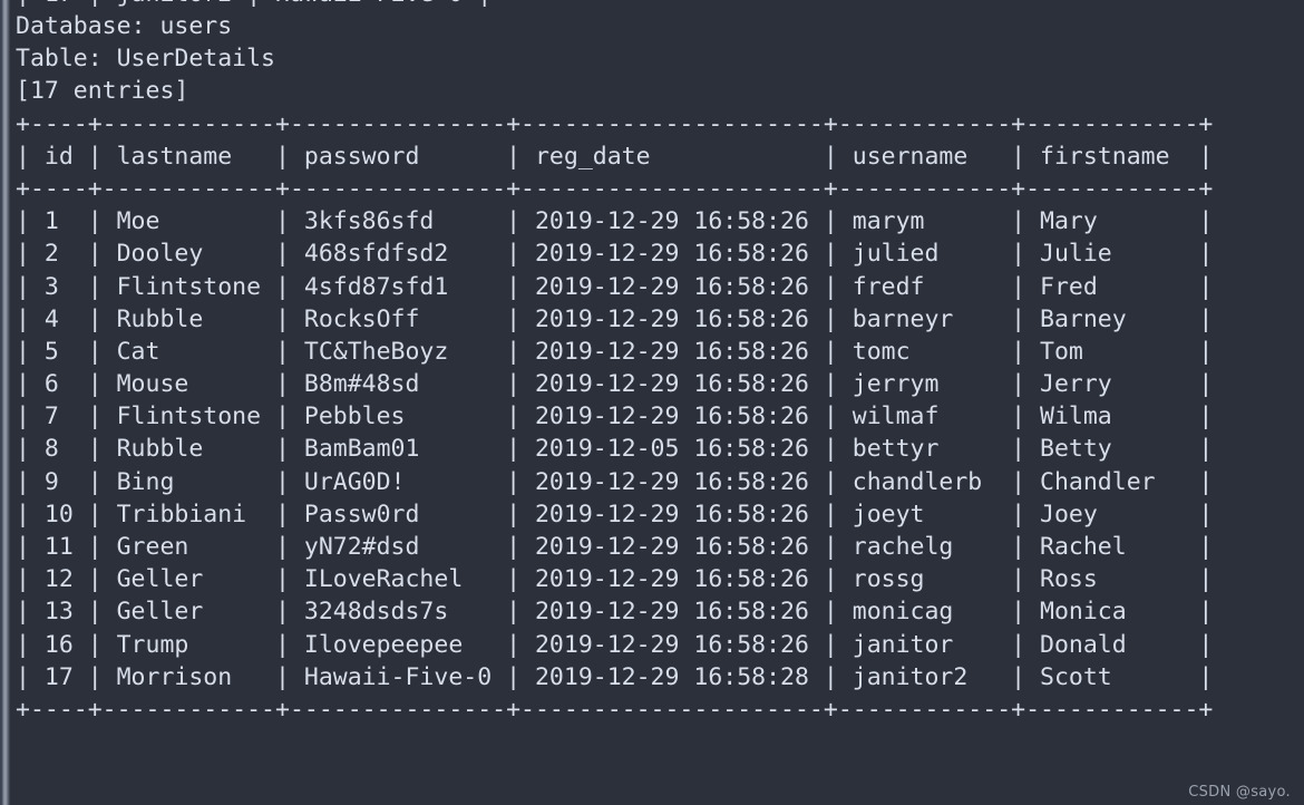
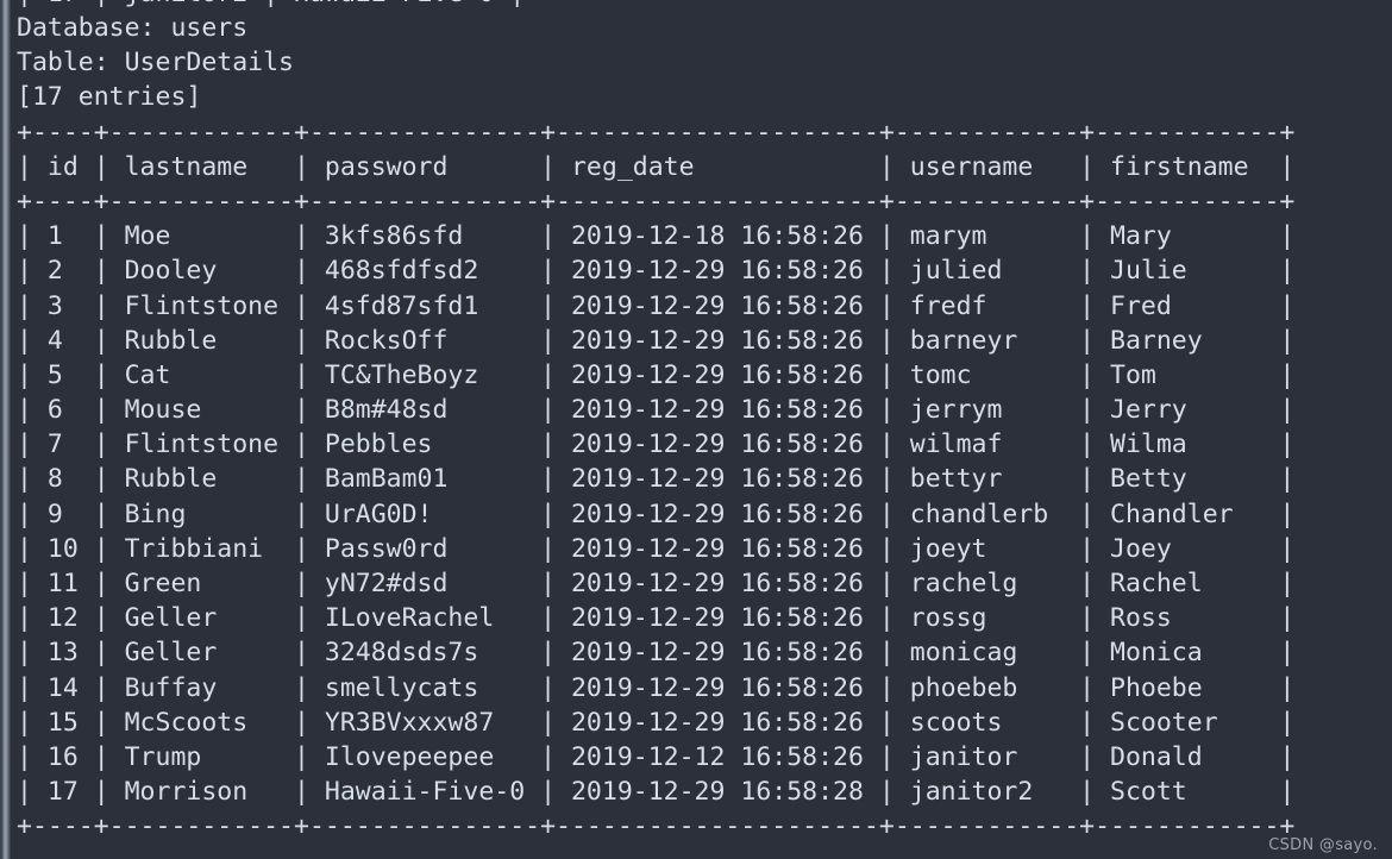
  Database: users
  Table: UserDetails
  [17 entries]
  +----+------------+---------------+---------------------+------------+------------+
  | id | lastname | password | reg_date | username | firstname |
  +----+------------+---------------+---------------------+------------+------------+
- | 1 | Moe | 3kfs86sfd | 2019-12-29 16:58:26 | marym | Mary |
+ | 1 | Moe | 3kfs86sfd | 2019-12-18 16:58:26 | marym | Mary |
  | 2 | Dooley | 468sfdfsd2 | 2019-12-29 16:58:26 | julied | Julie |
  | 3 | Flintstone | 4sfd87sfd1 | 2019-12-29 16:58:26 | fredf | Fred |
  | 4 | Rubble | RocksOff | 2019-12-29 16:58:26 | barneyr | Barney |
  | 5 | Cat | TC&TheBoyz | 2019-12-29 16:58:26 | tomc | Tom |
  | 6 | Mouse | B8m#48sd | 2019-12-29 16:58:26 | jerrym | Jerry |
  | 7 | Flintstone | Pebbles | 2019-12-29 16:58:26 | wilmaf | Wilma |
- | 8 | Rubble | BamBam01 | 2019-12-05 16:58:26 | bettyr | Betty |
+ | 8 | Rubble | BamBam01 | 2019-12-29 16:58:26 | bettyr | Betty |
  | 9 | Bing | UrAG0D! | 2019-12-29 16:58:26 | chandlerb | Chandler |
  | 10 | Tribbiani | Passw0rd | 2019-12-29 16:58:26 | joeyt | Joey |
  | 11 | Green | yN72#dsd | 2019-12-29 16:58:26 | rachelg | Rachel |
  | 12 | Geller | ILoveRachel | 2019-12-29 16:58:26 | rossg | Ross |
  | 13 | Geller | 3248dsds7s | 2019-12-29 16:58:26 | monicag | Monica |
+ | 14 | Buffay | smellycats | 2019-12-29 16:58:26 | phoebeb | Phoebe |
+ | 15 | McScoots | YR3BVxxxw87 | 2019-12-29 16:58:26 | scoots | Scooter |
- | 16 | Trump | Ilovepeepee | 2019-12-29 16:58:26 | janitor | Donald |
+ | 16 | Trump | Ilovepeepee | 2019-12-12 16:58:26 | janitor | Donald |
  | 17 | Morrison | Hawaii-Five-0 | 2019-12-29 16:58:28 | janitor2 | Scott |
  +----+------------+---------------+---------------------+------------+------------+
  CSDN @sayo.
